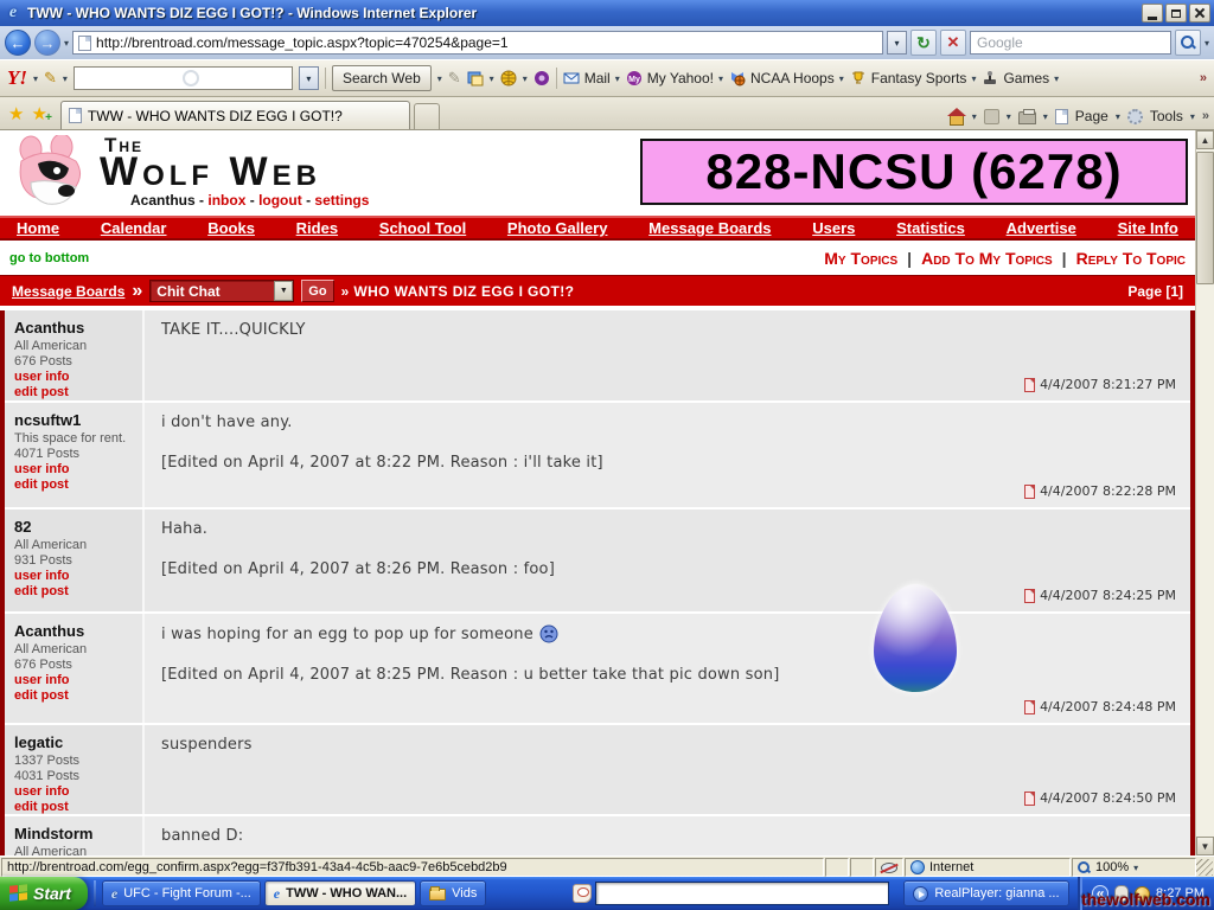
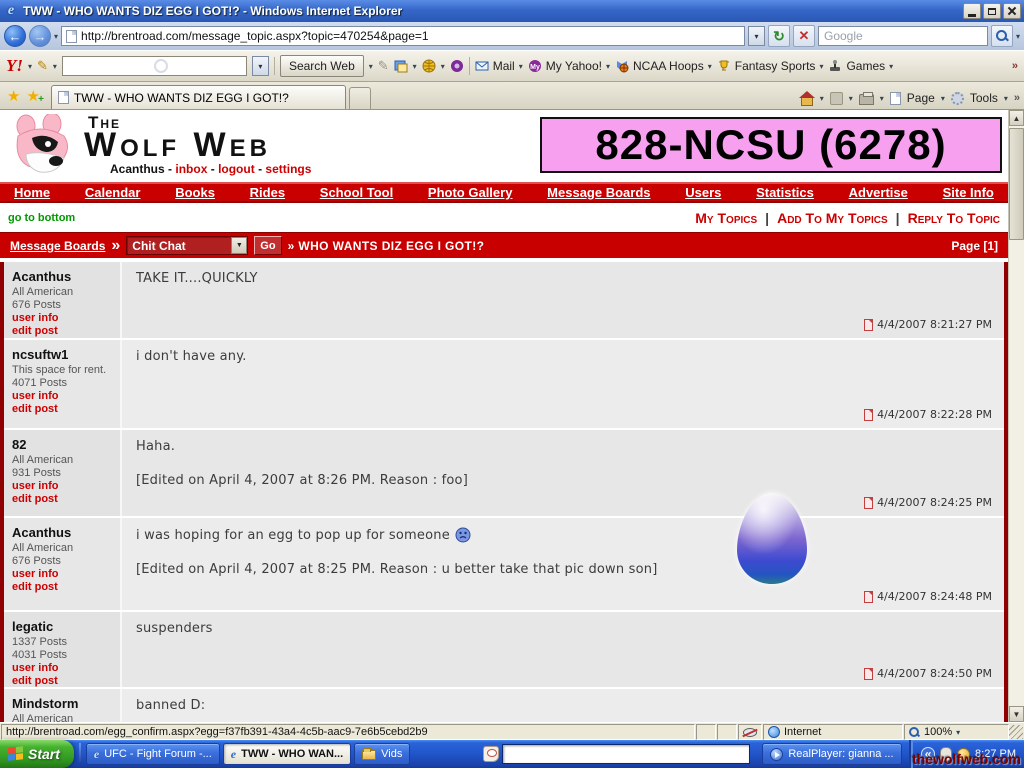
  e
  TWW - WHO WANTS DIZ EGG I GOT!? - Windows Internet Explorer
  ←
  →
  ▾
  http://brentroad.com/message_topic.aspx?topic=470254&page=1
  ▾
  ↻
  ✕
  Google
  ▾
  Y!
  ▾
  ✎
  ▾
  ▾
  Search Web
  ▾
  ✎
  ▾
  ▾
  Mail
  ▾
  My Yahoo!
  ▾
  NCAA Hoops
  ▾
  Fantasy Sports
  ▾
  Games
  ▾
  »
  ★
  ★
  TWW - WHO WANTS DIZ EGG I GOT!?
  ▾
  ▾
  ▾
  Page
  ▾
  Tools
  ▾
  »
  The
  Wolf Web
  Acanthus - inbox - logout - settings
  828-NCSU (6278)
  Home
  Calendar
  Books
  Rides
  School Tool
  Photo Gallery
  Message Boards
  Users
  Statistics
  Advertise
  Site Info
  go to bottom
  My Topics
  |
  Add To My Topics
  |
  Reply To Topic
  Message Boards
  »
  Chit Chat
  Go
  » WHO WANTS DIZ EGG I GOT!?
  Page [1]
  Acanthus
  All American
  676 Posts
  user info
  edit post
  TAKE IT....QUICKLY
  4/4/2007 8:21:27 PM
  ncsuftw1
  This space for rent.
  4071 Posts
  user info
  edit post
  i don't have any.
- [Edited on April 4, 2007 at 8:22 PM. Reason : i'll take it]
  4/4/2007 8:22:28 PM
  82
  All American
  931 Posts
  user info
  edit post
  Haha.
  [Edited on April 4, 2007 at 8:26 PM. Reason : foo]
  4/4/2007 8:24:25 PM
  Acanthus
  All American
  676 Posts
  user info
  edit post
  i was hoping for an egg to pop up for someone
  [Edited on April 4, 2007 at 8:25 PM. Reason : u better take that pic down son]
  4/4/2007 8:24:48 PM
  legatic
  1337 Posts
  4031 Posts
  user info
  edit post
  suspenders
  4/4/2007 8:24:50 PM
  Mindstorm
  All American
  banned D:
  ▲
  ▼
  http://brentroad.com/egg_confirm.aspx?egg=f37fb391-43a4-4c5b-aac9-7e6b5cebd2b9
  Internet
  100%
  ▾
  Start
  e
  UFC - Fight Forum -...
  e
  TWW - WHO WAN...
  Vids
  RealPlayer: gianna ...
  «
  8:27 PM
  thewolfweb.com
